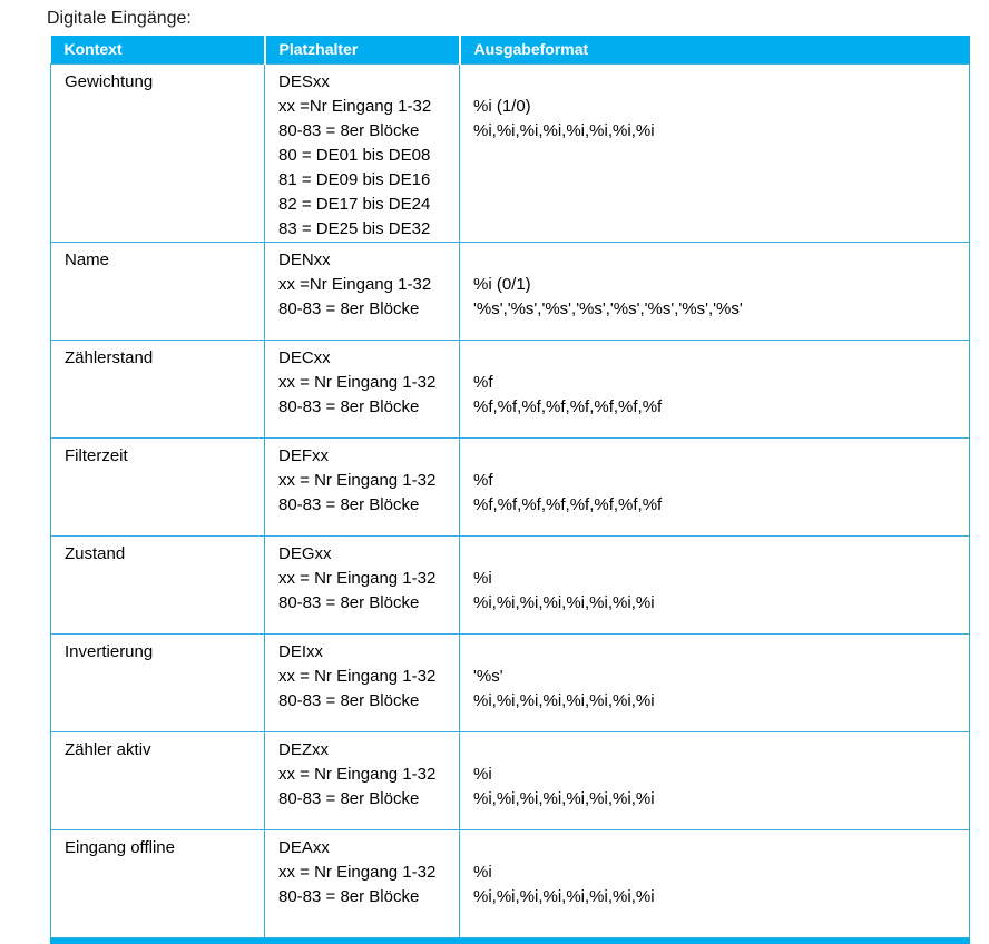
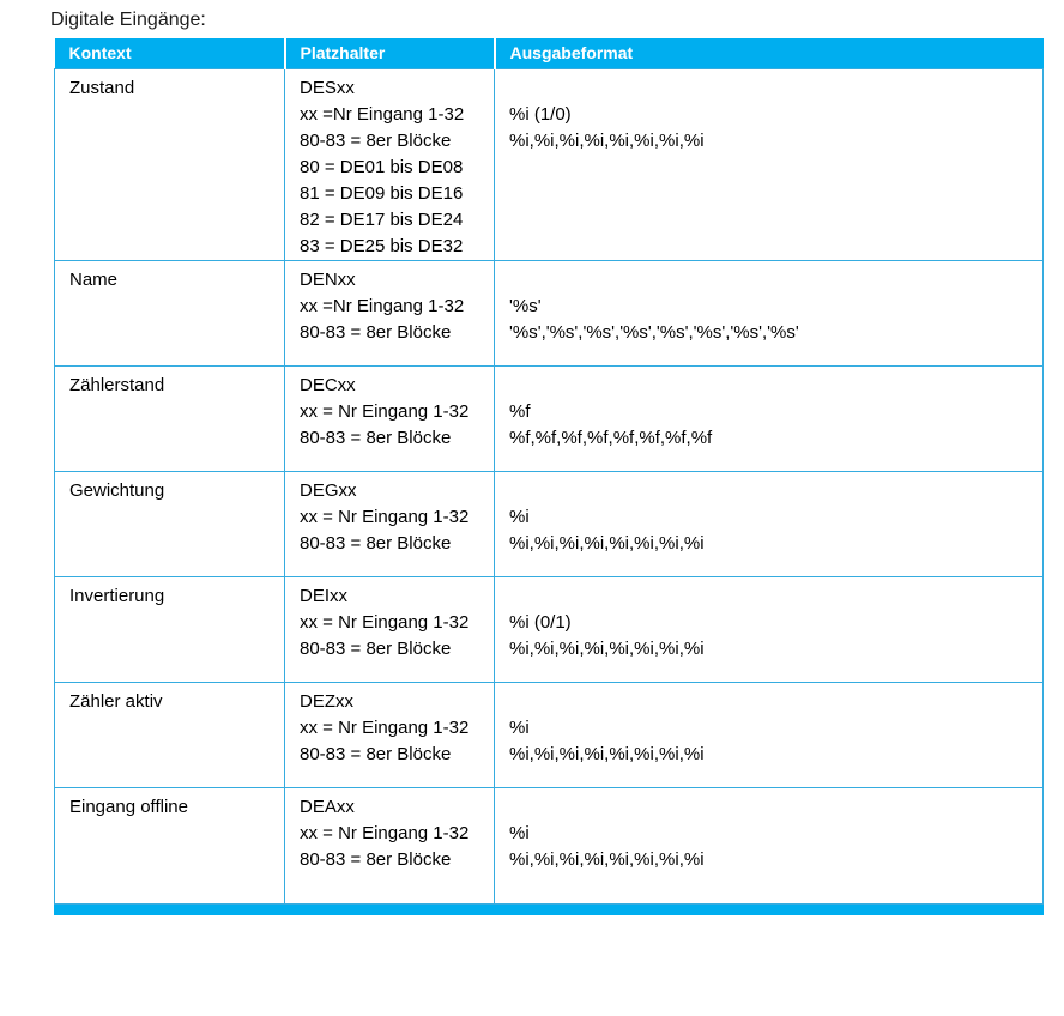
  Digitale Eingänge:
  Kontext	Platzhalter	Ausgabeformat
- Gewichtung	DESxxxx =Nr Eingang 1-3280-83 = 8er Blöcke80 = DE01 bis DE0881 = DE09 bis DE1682 = DE17 bis DE2483 = DE25 bis DE32	%i (1/0)%i,%i,%i,%i,%i,%i,%i,%i
+ Zustand	DESxxxx =Nr Eingang 1-3280-83 = 8er Blöcke80 = DE01 bis DE0881 = DE09 bis DE1682 = DE17 bis DE2483 = DE25 bis DE32	%i (1/0)%i,%i,%i,%i,%i,%i,%i,%i
- Name	DENxxxx =Nr Eingang 1-3280-83 = 8er Blöcke	%i (0/1)'%s','%s','%s','%s','%s','%s','%s','%s'
+ Name	DENxxxx =Nr Eingang 1-3280-83 = 8er Blöcke	'%s''%s','%s','%s','%s','%s','%s','%s','%s'
  Zählerstand	DECxxxx = Nr Eingang 1-3280-83 = 8er Blöcke	%f%f,%f,%f,%f,%f,%f,%f,%f
- Filterzeit	DEFxxxx = Nr Eingang 1-3280-83 = 8er Blöcke	%f%f,%f,%f,%f,%f,%f,%f,%f
- Zustand	DEGxxxx = Nr Eingang 1-3280-83 = 8er Blöcke	%i%i,%i,%i,%i,%i,%i,%i,%i
+ Gewichtung	DEGxxxx = Nr Eingang 1-3280-83 = 8er Blöcke	%i%i,%i,%i,%i,%i,%i,%i,%i
- Invertierung	DEIxxxx = Nr Eingang 1-3280-83 = 8er Blöcke	'%s'%i,%i,%i,%i,%i,%i,%i,%i
+ Invertierung	DEIxxxx = Nr Eingang 1-3280-83 = 8er Blöcke	%i (0/1)%i,%i,%i,%i,%i,%i,%i,%i
  Zähler aktiv	DEZxxxx = Nr Eingang 1-3280-83 = 8er Blöcke	%i%i,%i,%i,%i,%i,%i,%i,%i
  Eingang offline	DEAxxxx = Nr Eingang 1-3280-83 = 8er Blöcke	%i%i,%i,%i,%i,%i,%i,%i,%i
